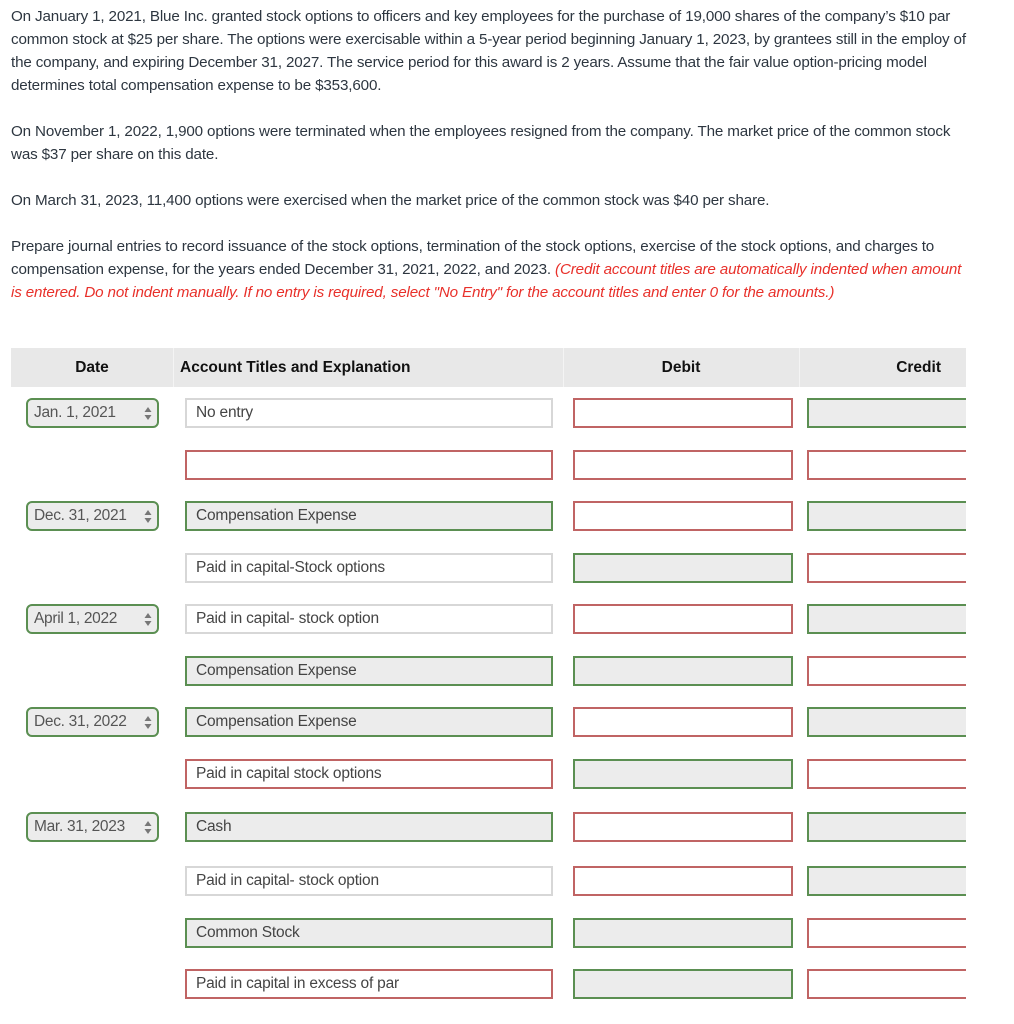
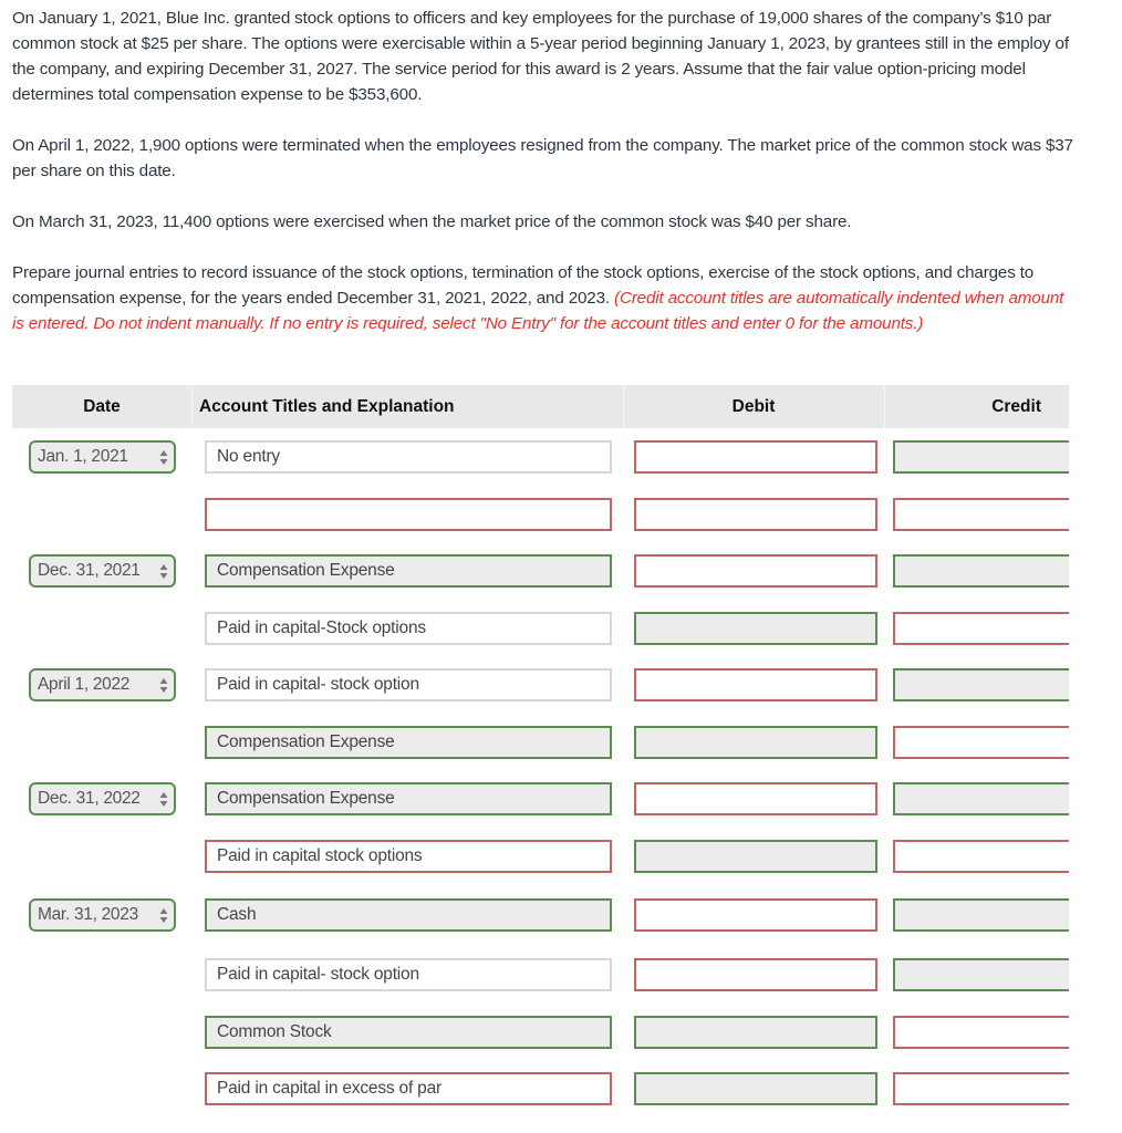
  On January 1, 2021, Blue Inc. granted stock options to officers and key employees for the purchase of 19,000 shares of the company’s $10 par common stock at $25 per share. The options were exercisable within a 5-year period beginning January 1, 2023, by grantees still in the employ of the company, and expiring December 31, 2027. The service period for this award is 2 years. Assume that the fair value option-pricing model determines total compensation expense to be $353,600.
- On November 1, 2022, 1,900 options were terminated when the employees resigned from the company. The market price of the common stock was $37 per share on this date.
+ On April 1, 2022, 1,900 options were terminated when the employees resigned from the company. The market price of the common stock was $37 per share on this date.
  On March 31, 2023, 11,400 options were exercised when the market price of the common stock was $40 per share.
  Prepare journal entries to record issuance of the stock options, termination of the stock options, exercise of the stock options, and charges to compensation expense, for the years ended December 31, 2021, 2022, and 2023. (Credit account titles are automatically indented when amount is entered. Do not indent manually. If no entry is required, select "No Entry" for the account titles and enter 0 for the amounts.)
  Date
  Account Titles and Explanation
  Debit
  Credit
  Jan. 1, 2021
  No entry
  Dec. 31, 2021
  Compensation Expense
  Paid in capital-Stock options
  April 1, 2022
  Paid in capital- stock option
  Compensation Expense
  Dec. 31, 2022
  Compensation Expense
  Paid in capital stock options
  Mar. 31, 2023
  Cash
  Paid in capital- stock option
  Common Stock
  Paid in capital in excess of par
